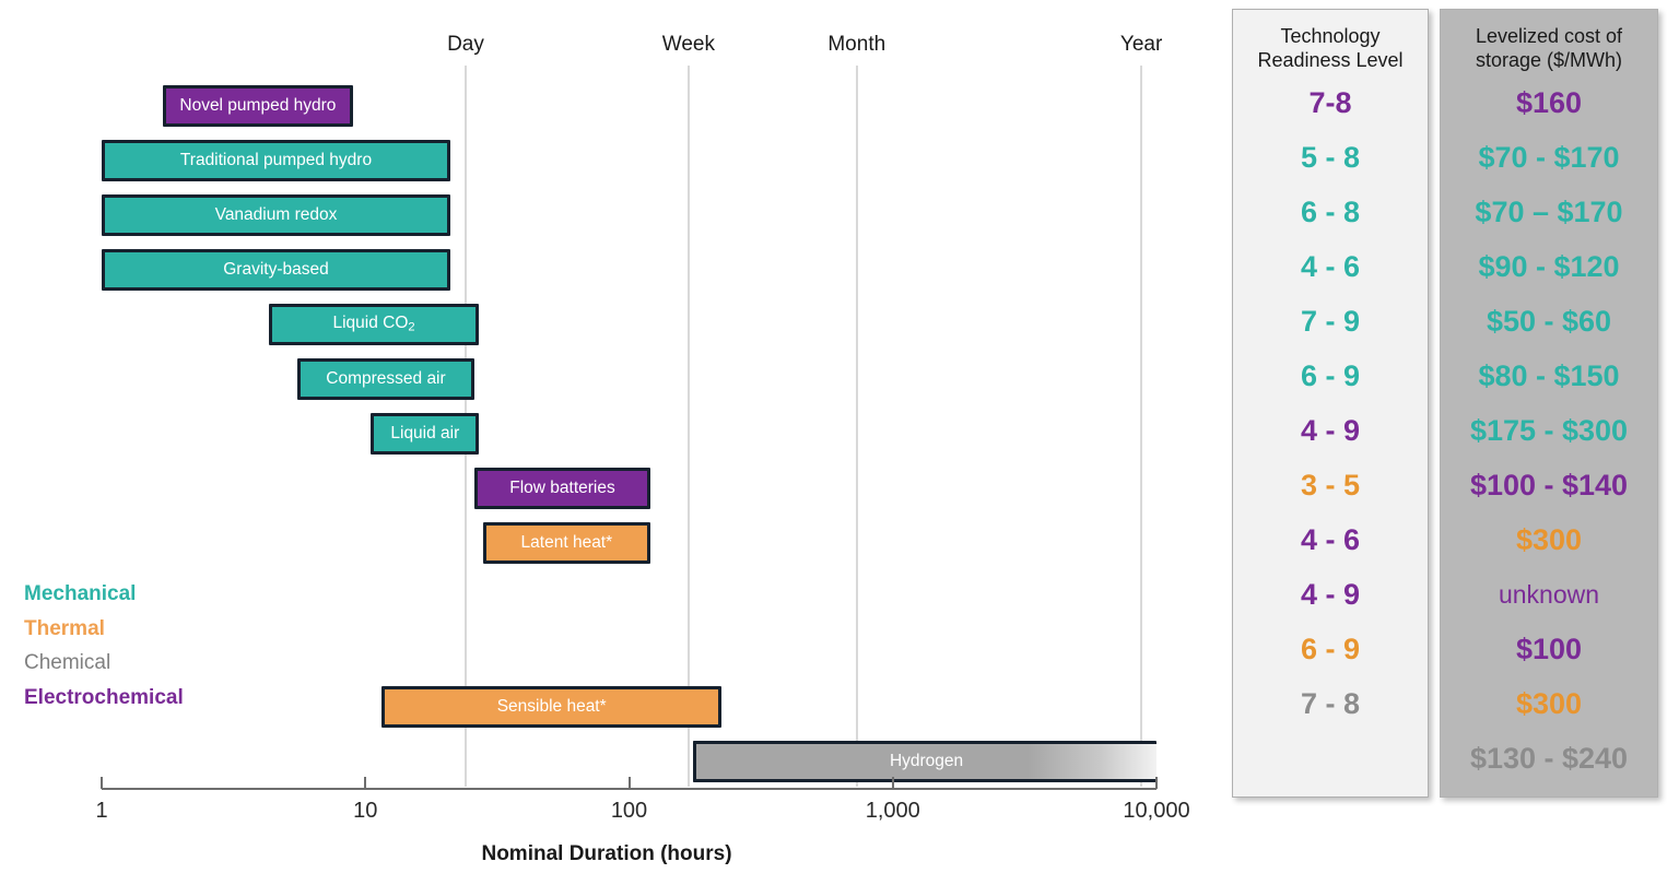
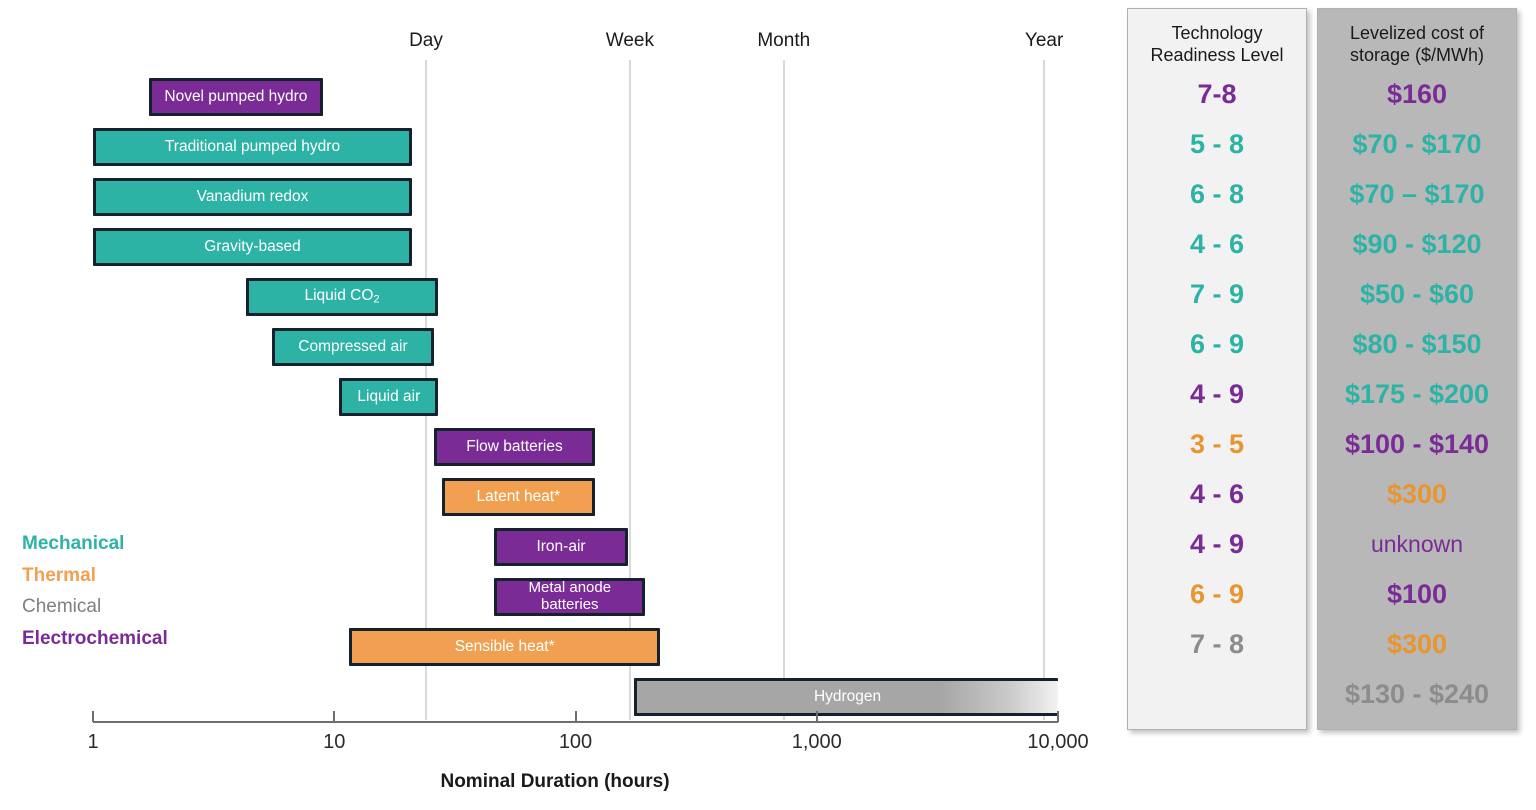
  Day
  Week
  Month
  Year
  Novel pumped hydro
  Traditional pumped hydro
  Vanadium redox
  Gravity-based
  Liquid CO2
  Compressed air
  Liquid air
  Flow batteries
  Latent heat*
+ Iron-air
+ Metal anode
+ batteries
  Sensible heat*
  Hydrogen
  1
  10
  100
  1,000
  10,000
  Nominal Duration (hours)
  Mechanical
  Thermal
  Chemical
  Electrochemical
  Technology
  Readiness Level
  7-8
  5 - 8
  6 - 8
  4 - 6
  7 - 9
  6 - 9
  4 - 9
  3 - 5
  4 - 6
  4 - 9
  6 - 9
  7 - 8
  Levelized cost of
  storage ($/MWh)
  $160
  $70 - $170
  $70 – $170
  $90 - $120
  $50 - $60
  $80 - $150
- $175 - $300
+ $175 - $200
  $100 - $140
  $300
  unknown
  $100
  $300
  $130 - $240
